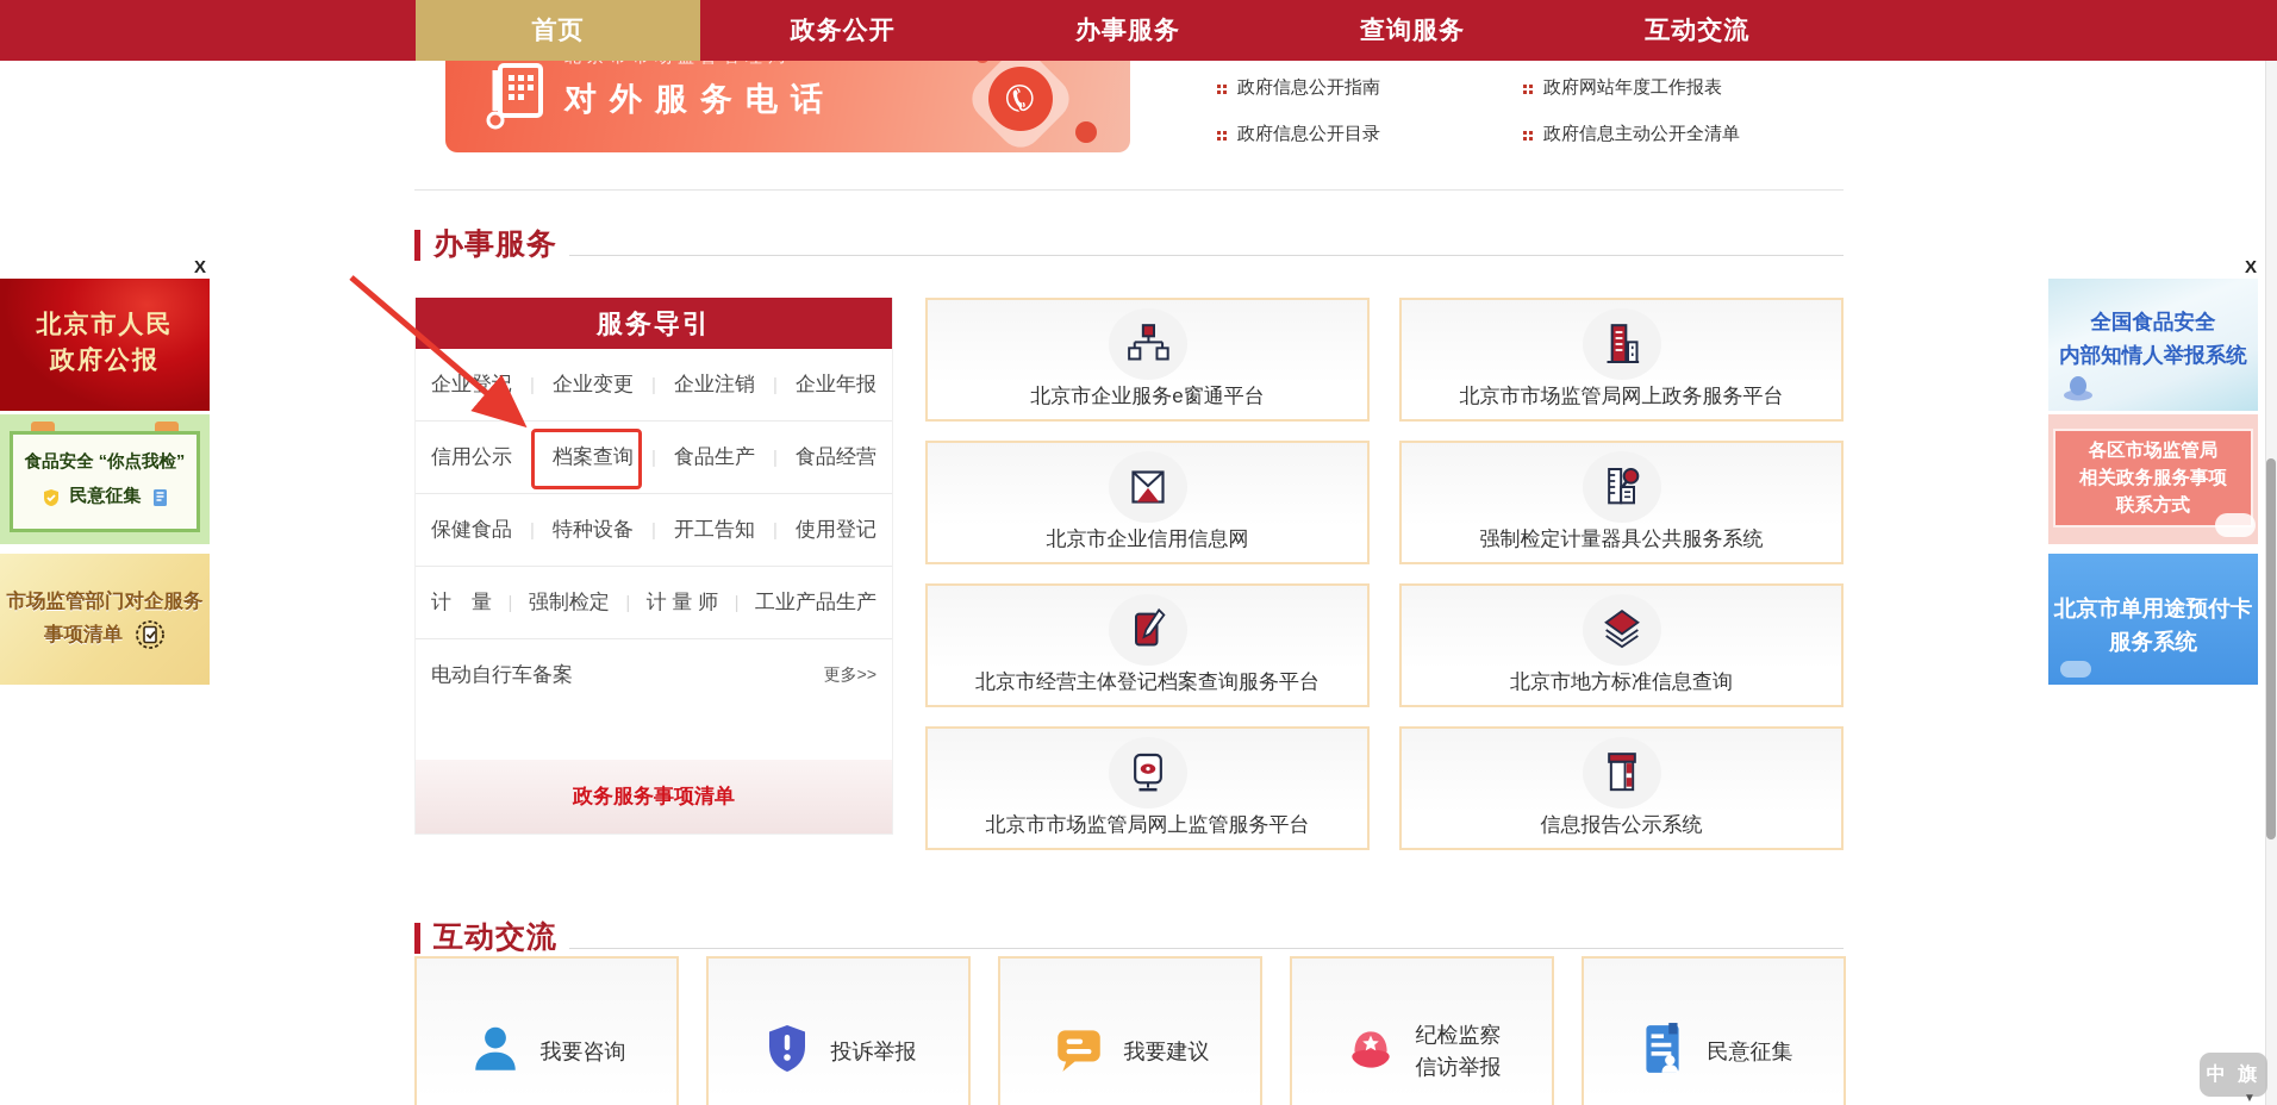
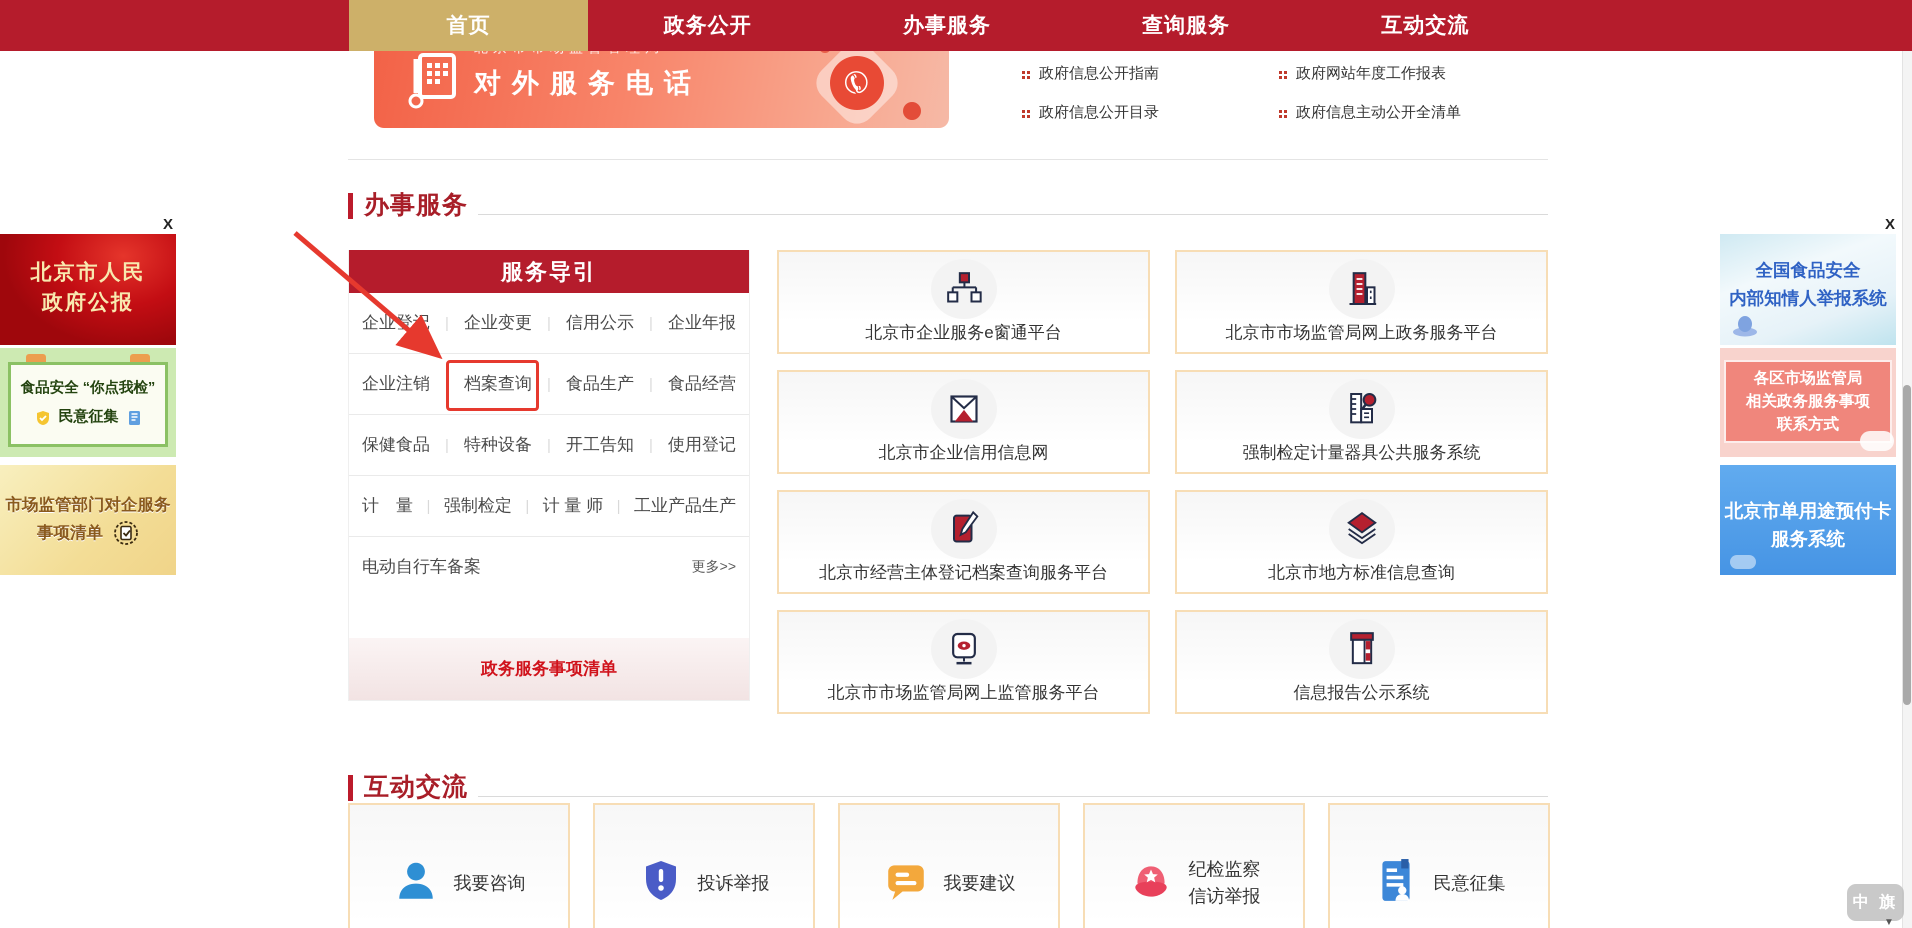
  首页
  政务公开
  办事服务
  查询服务
  互动交流
  对外服务电话
  政府信息公开指南
  政府网站年度工作报表
  政府信息公开目录
  政府信息主动公开全清单
  办事服务
  服务导引
  企业登记
  |
  企业变更
  |
- 企业注销
+ 信用公示
  |
  企业年报
- 信用公示
+ 企业注销
  |
  档案查询
  |
  食品生产
  |
  食品经营
  保健食品
  |
  特种设备
  |
  开工告知
  |
  使用登记
  计 量
  |
  强制检定
  |
  计 量 师
  |
  工业产品生产
  电动自行车备案
  更多>>
  政务服务事项清单
  北京市企业服务e窗通平台
  北京市市场监管局网上政务服务平台
  北京市企业信用信息网
  强制检定计量器具公共服务系统
  北京市经营主体登记档案查询服务平台
  北京市地方标准信息查询
  北京市市场监管局网上监管服务平台
  信息报告公示系统
  互动交流
  我要咨询
  投诉举报
  我要建议
  纪检监察
  信访举报
  民意征集
  X
  北京市人民
  政府公报
  食品安全 “你点我检”
  民意征集
  市场监管部门对企服务
  事项清单
  X
  全国食品安全
  内部知情人举报系统
  各区市场监管局
  相关政务服务事项
  联系方式
  北京市单用途预付卡
  服务系统
  中 旗
  ▼
